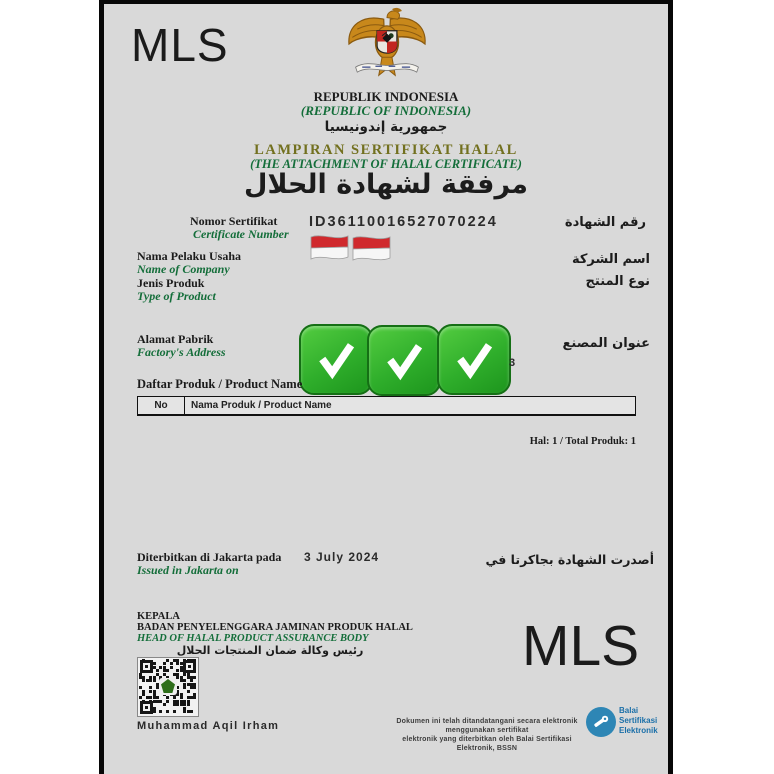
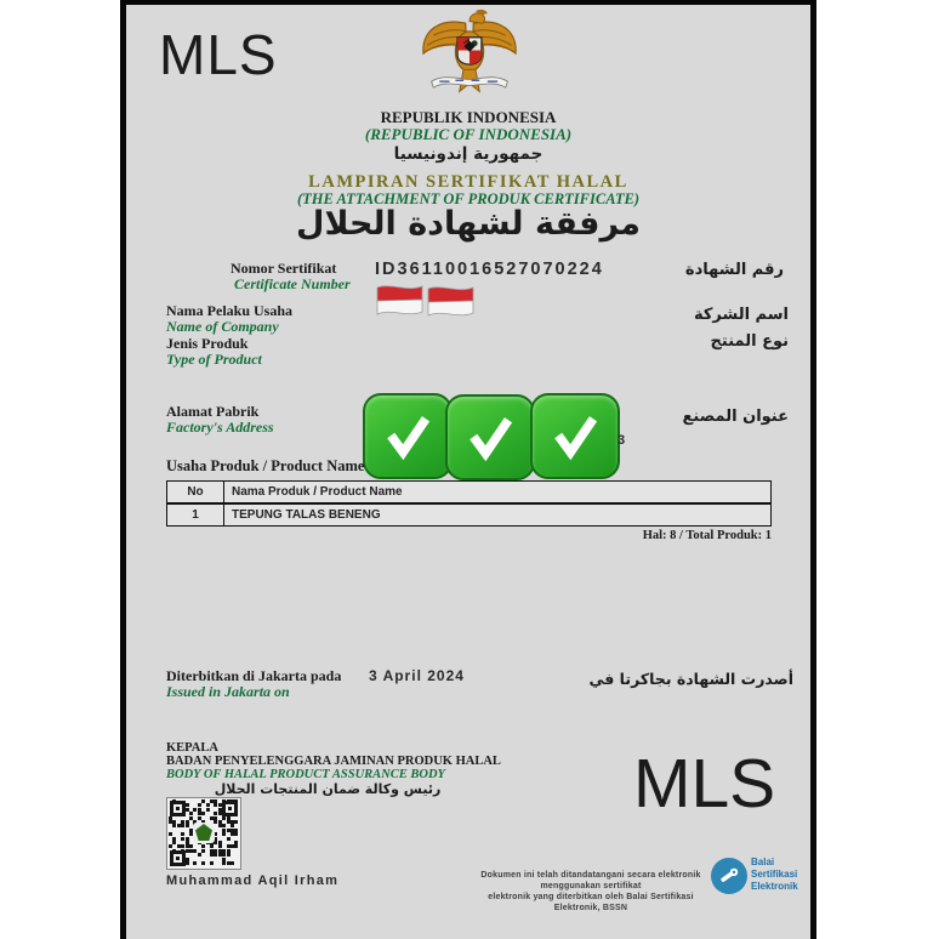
  MLS
  MLS
  REPUBLIK INDONESIA
  (REPUBLIC OF INDONESIA)
  جمهورية إندونيسيا
  LAMPIRAN SERTIFIKAT HALAL
- (THE ATTACHMENT OF HALAL CERTIFICATE)
+ (THE ATTACHMENT OF PRODUK CERTIFICATE)
  مرفقة لشهادة الحلال
  Nomor Sertifikat
  Certificate Number
  ID36110016527070224
  رقم الشهادة
  Nama Pelaku Usaha
  Name of Company
  اسم الشركة
  Jenis Produk
  Type of Product
  نوع المنتج
  Alamat Pabrik
  Factory's Address
  عنوان المصنع
  3
- Daftar Produk / Product Name
+ Usaha Produk / Product Name
  No	Nama Produk / Product Name
+ 1	TEPUNG TALAS BENENG
- Hal: 1 / Total Produk: 1
+ Hal: 8 / Total Produk: 1
  Diterbitkan di Jakarta pada
  Issued in Jakarta on
- 3 July 2024
+ 3 April 2024
  أصدرت الشهادة بجاكرتا في
  KEPALA
  BADAN PENYELENGGARA JAMINAN PRODUK HALAL
- HEAD OF HALAL PRODUCT ASSURANCE BODY
+ BODY OF HALAL PRODUCT ASSURANCE BODY
  رئيس وكالة ضمان المنتجات الحلال
  Muhammad Aqil Irham
  Balai
  Sertifikasi
  Elektronik
